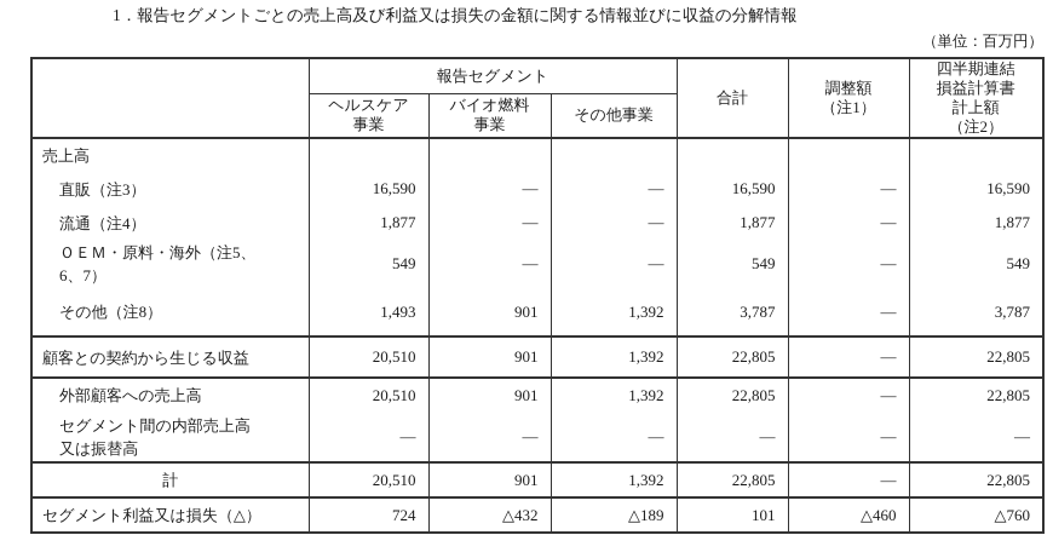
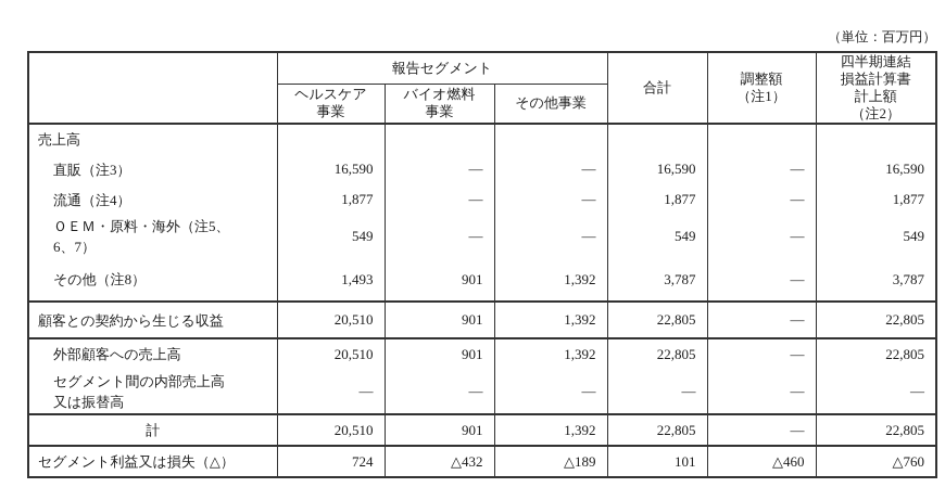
- 1．報告セグメントごとの売上高及び利益又は損失の金額に関する情報並びに収益の分解情報
  （単位：百万円）
  	報告セグメント	合計	調整額 （注1）	四半期連結 損益計算書 計上額 （注2）
  ヘルスケア 事業	バイオ燃料 事業	その他事業
  売上高
  直販（注3）	16,590	—	—	16,590	—	16,590
  流通（注4）	1,877	—	—	1,877	—	1,877
  ＯＥＭ・原料・海外（注5、 6、7）	549	—	—	549	—	549
  その他（注8）	1,493	901	1,392	3,787	—	3,787
  顧客との契約から生じる収益	20,510	901	1,392	22,805	—	22,805
  外部顧客への売上高	20,510	901	1,392	22,805	—	22,805
  セグメント間の内部売上高 又は振替高	—	—	—	—	—	—
  計	20,510	901	1,392	22,805	—	22,805
  セグメント利益又は損失（△）	724	△432	△189	101	△460	△760
